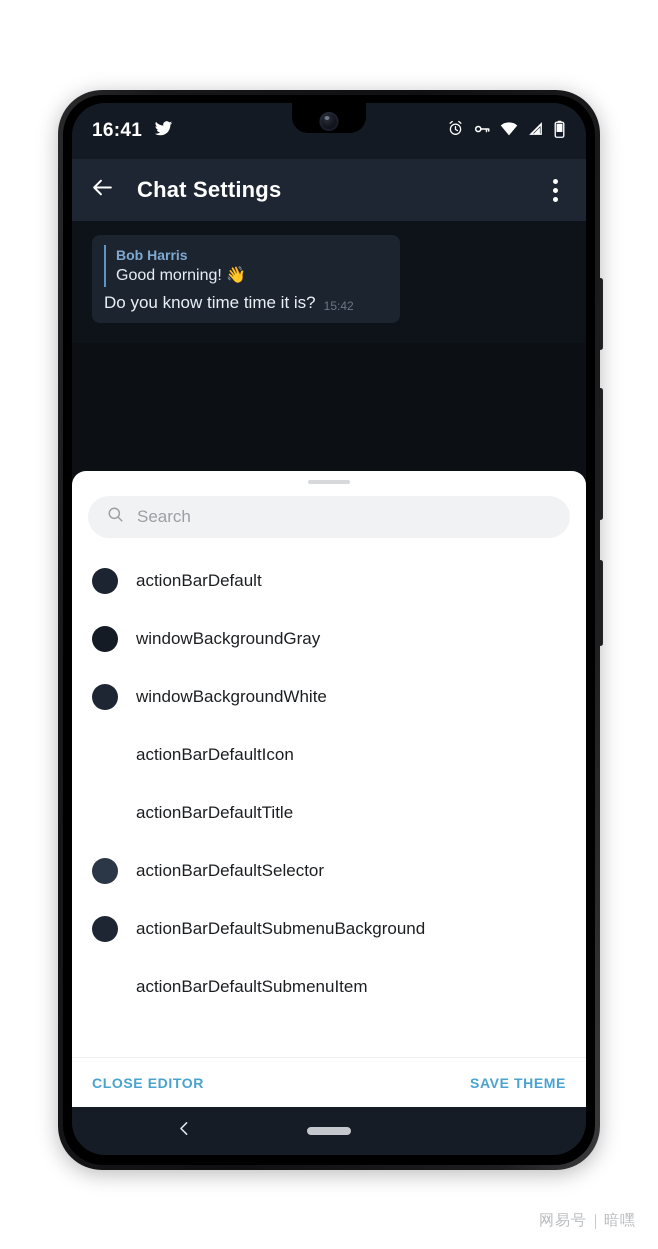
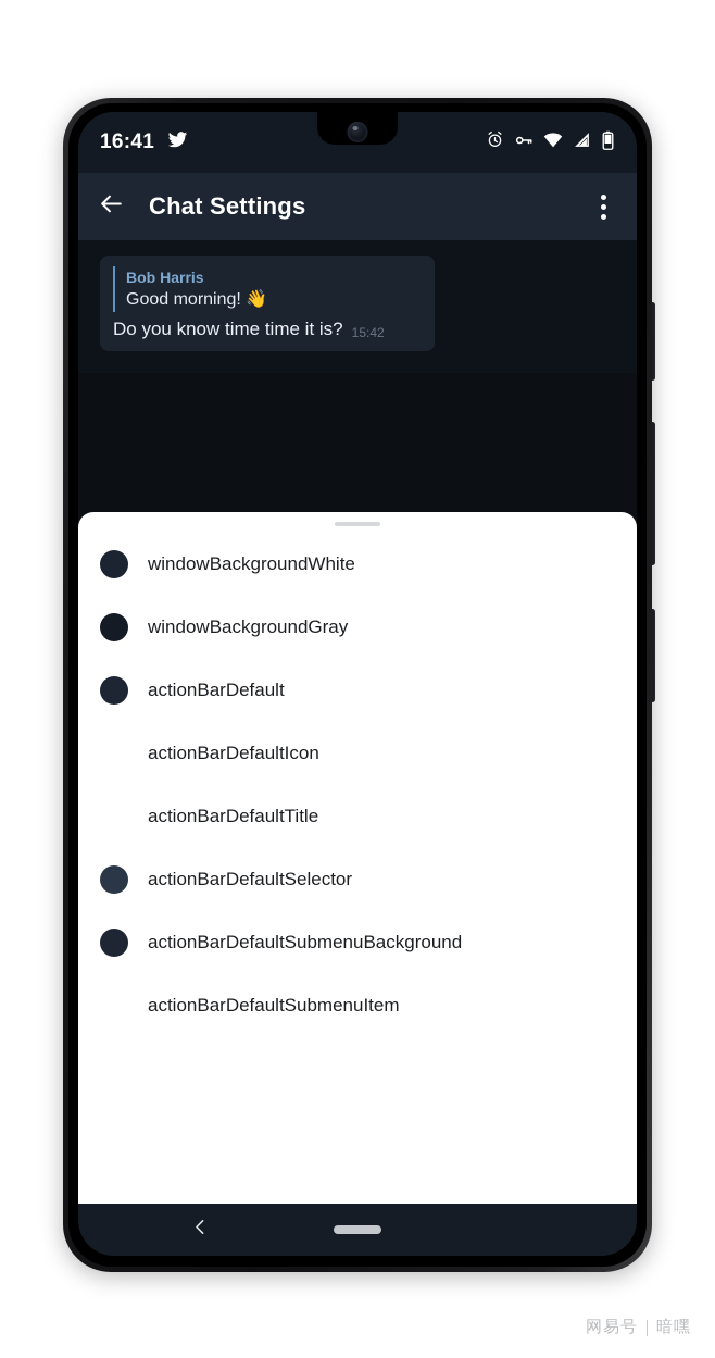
  16:41
  Chat Settings
  Bob Harris
  Good morning! 👋
  Do you know time time it is?
  15:42
- Search
- actionBarDefault
+ windowBackgroundWhite
  windowBackgroundGray
- windowBackgroundWhite
+ actionBarDefault
  actionBarDefaultIcon
  actionBarDefaultTitle
  actionBarDefaultSelector
  actionBarDefaultSubmenuBackground
  actionBarDefaultSubmenuItem
- CLOSE EDITOR
- SAVE THEME
  网易号
  暗嘿
